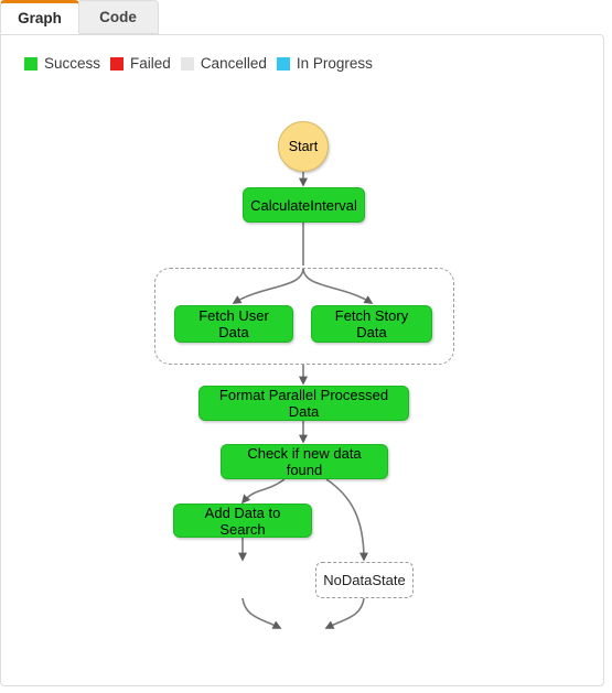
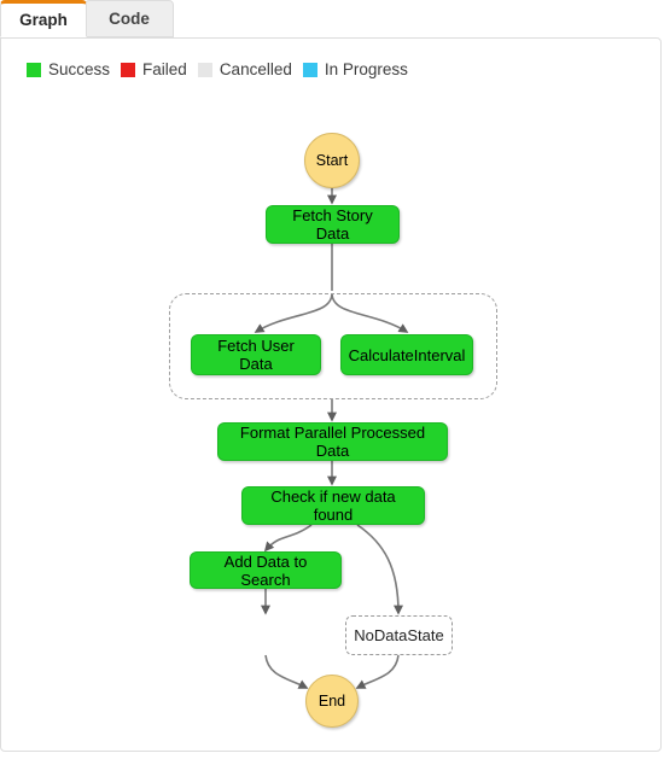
  Graph
  Code
  Success
  Failed
  Cancelled
  In Progress
  Start
- CalculateInterval
+ Fetch Story Data
  Fetch User Data
- Fetch Story Data
+ CalculateInterval
  Format Parallel Processed Data
  Check if new data found
  Add Data to Search
  NoDataState
+ End
